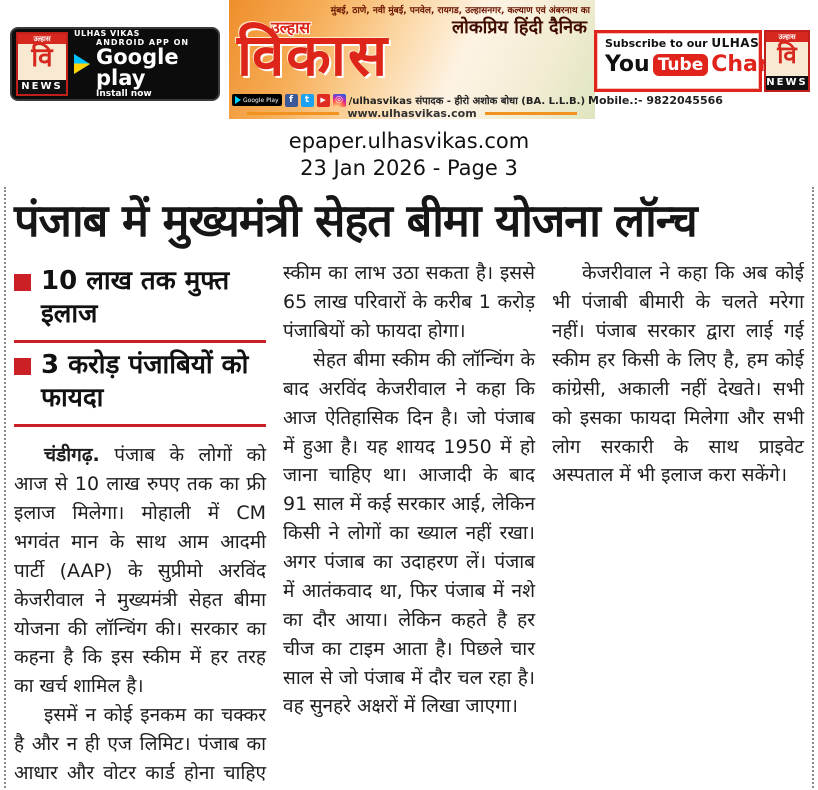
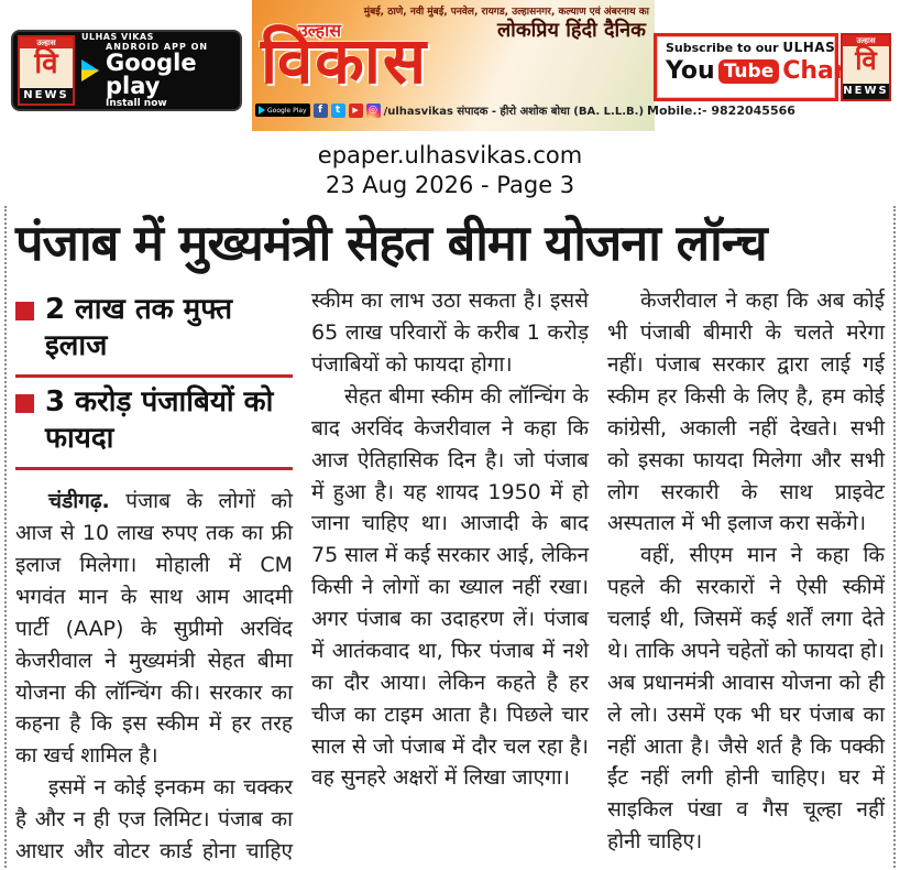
  उल्हास
  वि
  NEWS
  ULHAS VIKAS
  ANDROID APP ON
  Google play
  Install now
  मुंबई, ठाणे, नवी मुंबई, पनवेल, रायगड, उल्हासनगर, कल्याण एवं अंबरनाथ का
  लोकप्रिय हिंदी दैनिक
  उल्हास
  विकास
  f
  t
  ▶
  ◎
  /ulhasvikas संपादक - हीरो अशोक बोधा (BA. L.L.B.)
  Mobile.:- 9822045566
- www.ulhasvikas.com
  Subscribe to our ULHAS
  You
  Tube
  उल्हास
  वि
  NEWS
  epaper.ulhasvikas.com
- 23 Jan 2026 - Page 3
+ 23 Aug 2026 - Page 3
  पंजाब में मुख्यमंत्री सेहत बीमा योजना लॉन्च
- 10 लाख तक मुफ्त इलाज
+ 2 लाख तक मुफ्त इलाज
  3 करोड़ पंजाबियों को फायदा
  चंडीगढ़. पंजाब के लोगों को आज से 10 लाख रुपए तक का फ्री इलाज मिलेगा। मोहाली में CM भगवंत मान के साथ आम आदमी पार्टी (AAP) के सुप्रीमो अरविंद केजरीवाल ने मुख्यमंत्री सेहत बीमा योजना की लॉन्चिंग की। सरकार का कहना है कि इस स्कीम में हर तरह का खर्च शामिल है।
  इसमें न कोई इनकम का चक्कर है और न ही एज लिमिट। पंजाब का आधार और वोटर कार्ड होना चाहिए
  स्कीम का लाभ उठा सकता है। इससे 65 लाख परिवारों के करीब 1 करोड़ पंजाबियों को फायदा होगा।
- सेहत बीमा स्कीम की लॉन्चिंग के बाद अरविंद केजरीवाल ने कहा कि आज ऐतिहासिक दिन है। जो पंजाब में हुआ है। यह शायद 1950 में हो जाना चाहिए था। आजादी के बाद 91 साल में कई सरकार आई, लेकिन किसी ने लोगों का ख्याल नहीं रखा। अगर पंजाब का उदाहरण लें। पंजाब में आतंकवाद था, फिर पंजाब में नशे का दौर आया। लेकिन कहते है हर चीज का टाइम आता है। पिछले चार साल से जो पंजाब में दौर चल रहा है। वह सुनहरे अक्षरों में लिखा जाएगा।
+ सेहत बीमा स्कीम की लॉन्चिंग के बाद अरविंद केजरीवाल ने कहा कि आज ऐतिहासिक दिन है। जो पंजाब में हुआ है। यह शायद 1950 में हो जाना चाहिए था। आजादी के बाद 75 साल में कई सरकार आई, लेकिन किसी ने लोगों का ख्याल नहीं रखा। अगर पंजाब का उदाहरण लें। पंजाब में आतंकवाद था, फिर पंजाब में नशे का दौर आया। लेकिन कहते है हर चीज का टाइम आता है। पिछले चार साल से जो पंजाब में दौर चल रहा है। वह सुनहरे अक्षरों में लिखा जाएगा।
  केजरीवाल ने कहा कि अब कोई भी पंजाबी बीमारी के चलते मरेगा नहीं। पंजाब सरकार द्वारा लाई गई स्कीम हर किसी के लिए है, हम कोई कांग्रेसी, अकाली नहीं देखते। सभी को इसका फायदा मिलेगा और सभी लोग सरकारी के साथ प्राइवेट अस्पताल में भी इलाज करा सकेंगे।
+ वहीं, सीएम मान ने कहा कि पहले की सरकारों ने ऐसी स्कीमें चलाई थी, जिसमें कई शर्तें लगा देते थे। ताकि अपने चहेतों को फायदा हो। अब प्रधानमंत्री आवास योजना को ही ले लो। उसमें एक भी घर पंजाब का नहीं आता है। जैसे शर्त है कि पक्की ईंट नहीं लगी होनी चाहिए। घर में साइकिल पंखा व गैस चूल्हा नहीं होनी चाहिए।
